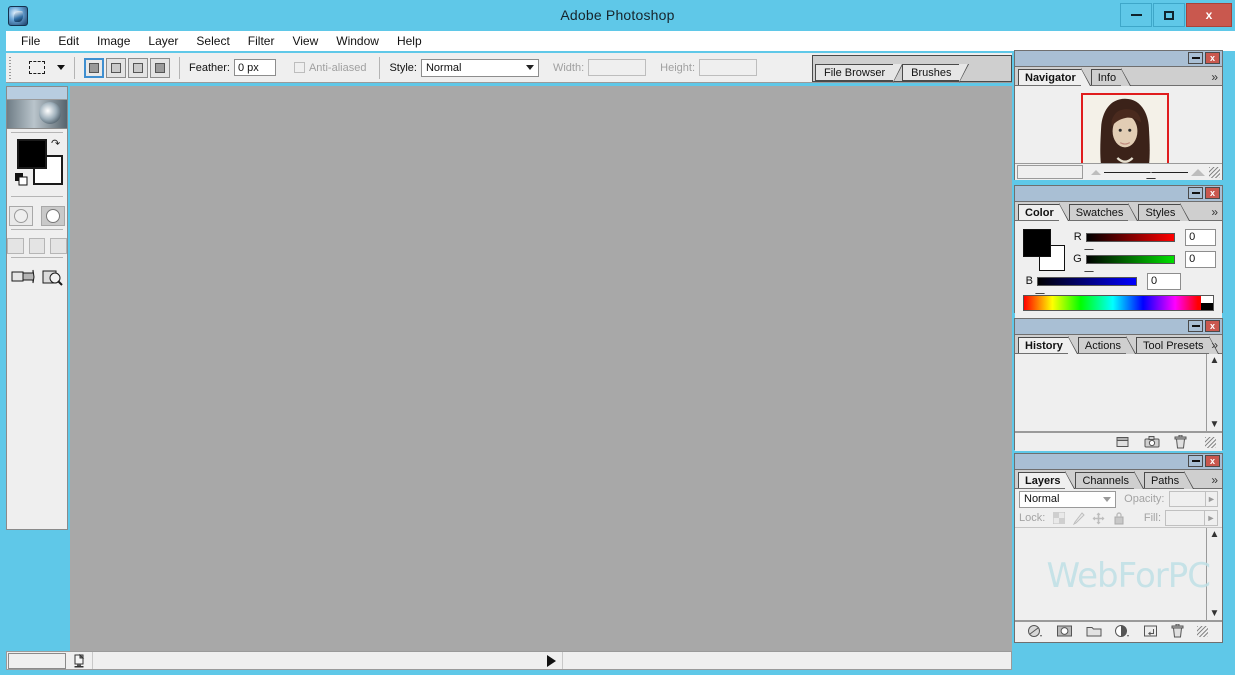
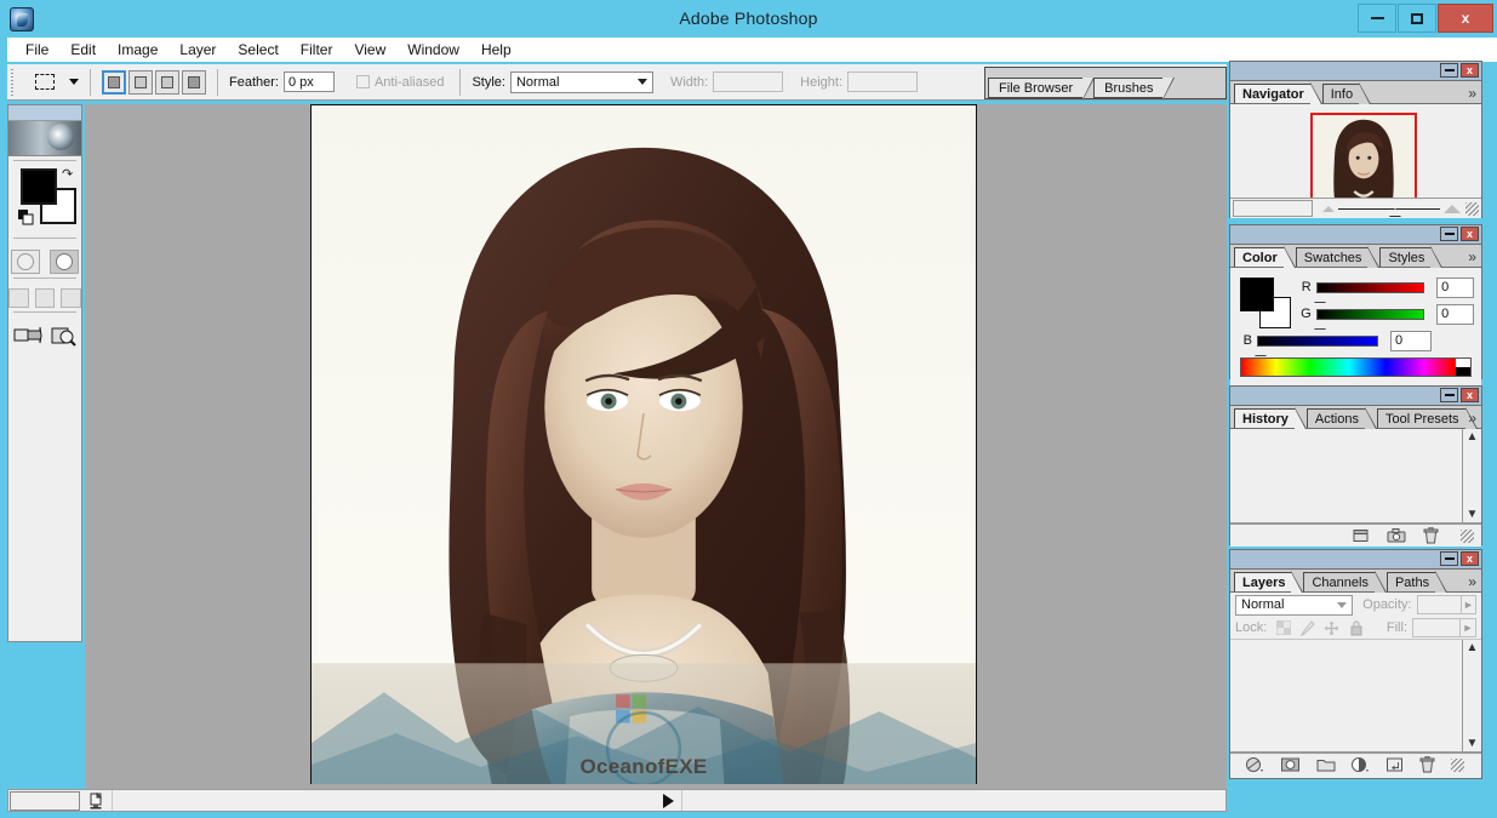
  Adobe Photoshop
  x
  File
  Edit
  Image
  Layer
  Select
  Filter
  View
  Window
  Help
  Feather:
  0 px
  Anti-aliased
  Style:
  Normal
  Width:
  Height:
  File Browser
  Brushes
+ OceanofEXE
  ↷
  x
  Navigator
  Info
  »
  x
  Color
  Swatches
  Styles
  »
  R
  0
  G
  0
  B
  0
  x
  History
  Actions
  Tool Presets
  »
  ▲
  ▼
  x
  Layers
  Channels
  Paths
  »
  Normal
  Opacity:
  ►
  Lock:
  Fill:
  ►
  ▲
  ▼
- WebForPC
